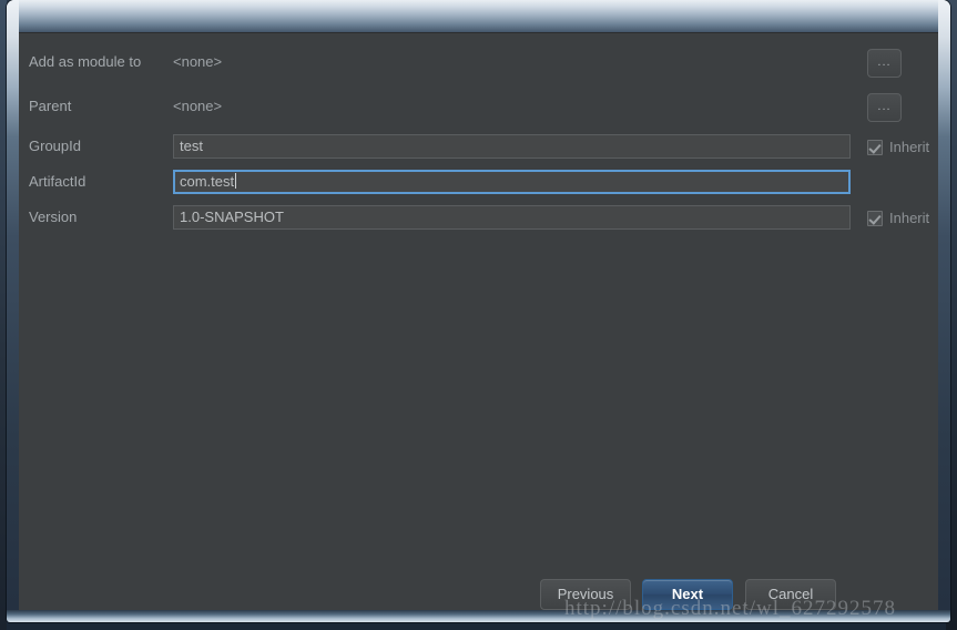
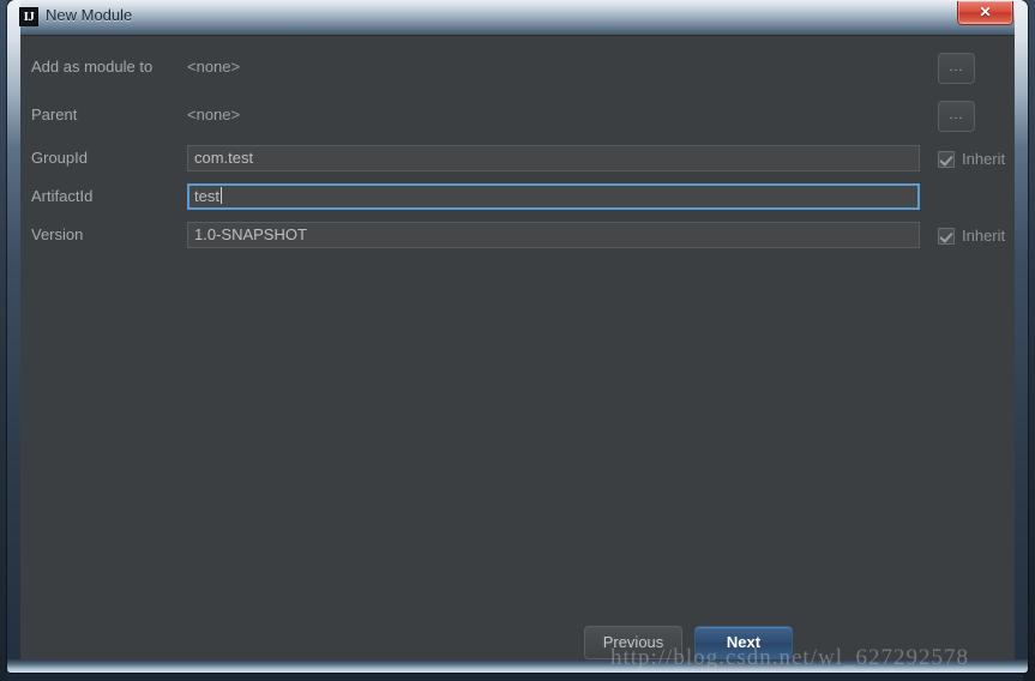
+ IJ
+ New Module
+ ✕
  Add as module to
  <none>
  ...
  Parent
  <none>
  ...
  GroupId
- test
+ com.test
  Inherit
  ArtifactId
- com.test
+ test
  Version
  1.0-SNAPSHOT
  Inherit
  Previous
  Next
- Cancel
  http://blog.csdn.net/wl_627292578
